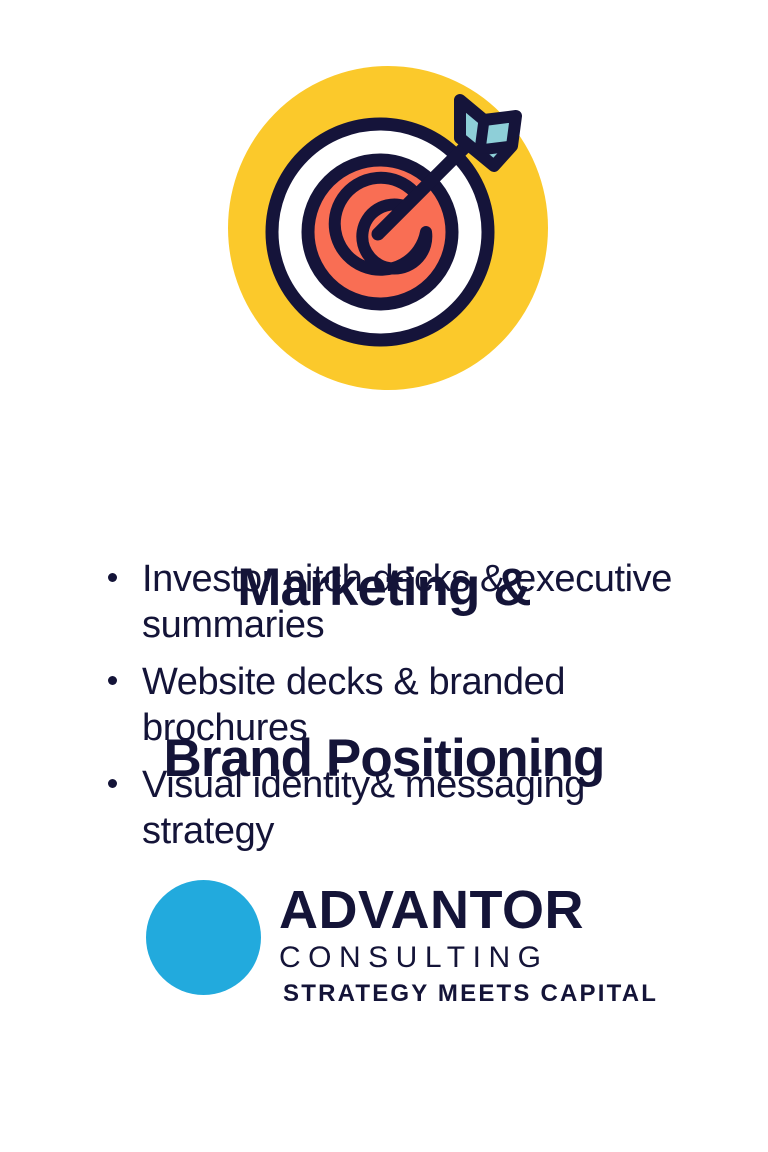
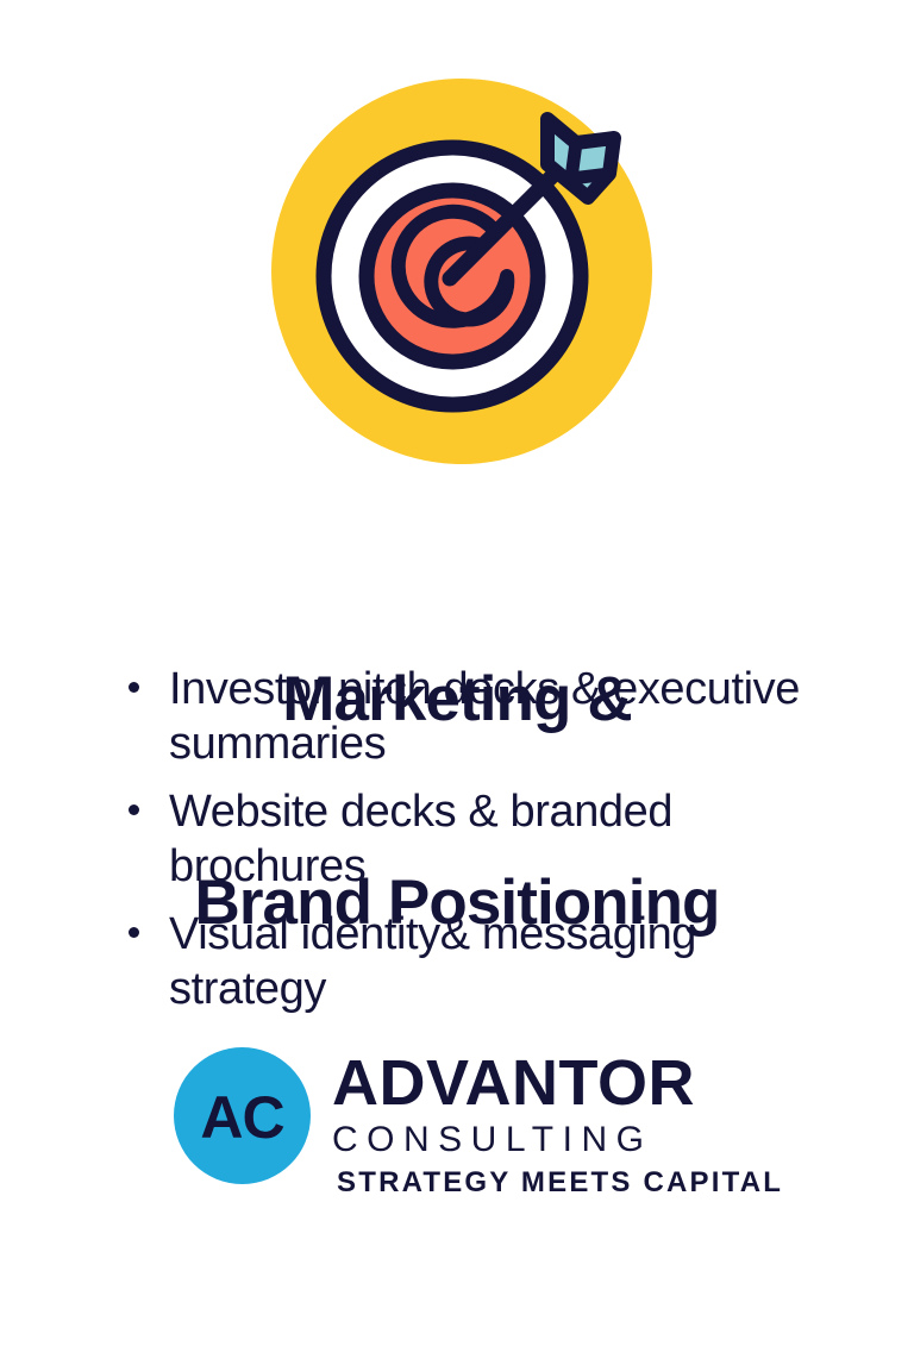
  Marketing &
  Brand Positioning
  Investor pitch decks & executive summaries
  Website decks & branded brochures
  Visual identity& messaging strategy
+ AC
  ADVANTOR
  CONSULTING
  STRATEGY MEETS CAPITAL
